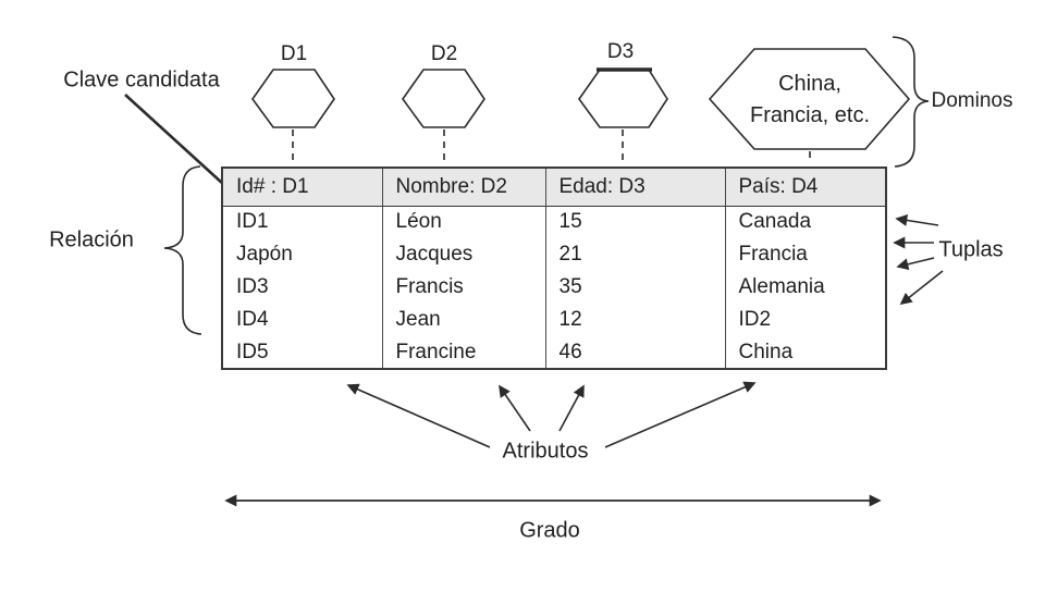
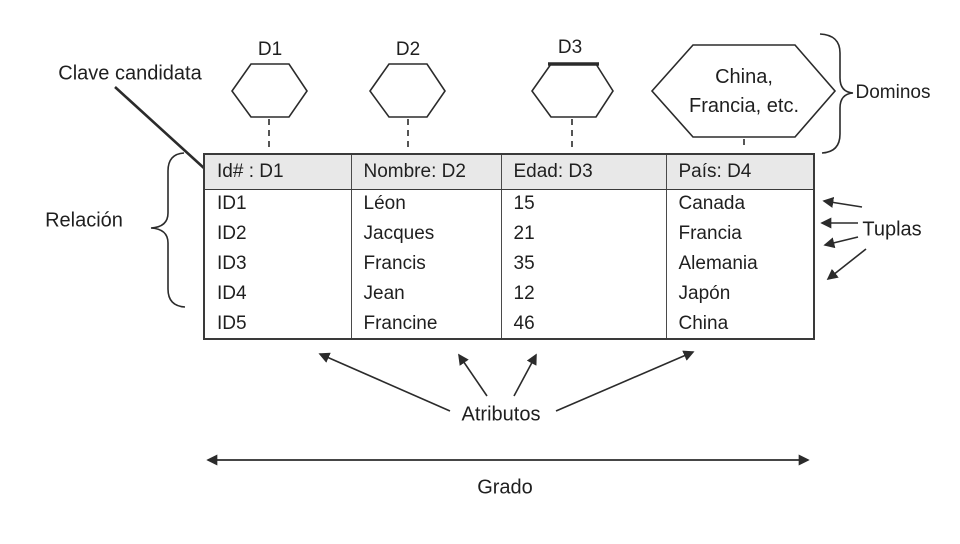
  Clave candidata
  Relación
  Dominos
  Tuplas
  Atributos
  Grado
  D1
  D2
  D3
  China,
  Francia, etc.
  Id# : D1	Nombre: D2	Edad: D3	País: D4
  ID1	Léon	15	Canada
- Japón	Jacques	21	Francia
+ ID2	Jacques	21	Francia
  ID3	Francis	35	Alemania
- ID4	Jean	12	ID2
+ ID4	Jean	12	Japón
  ID5	Francine	46	China
